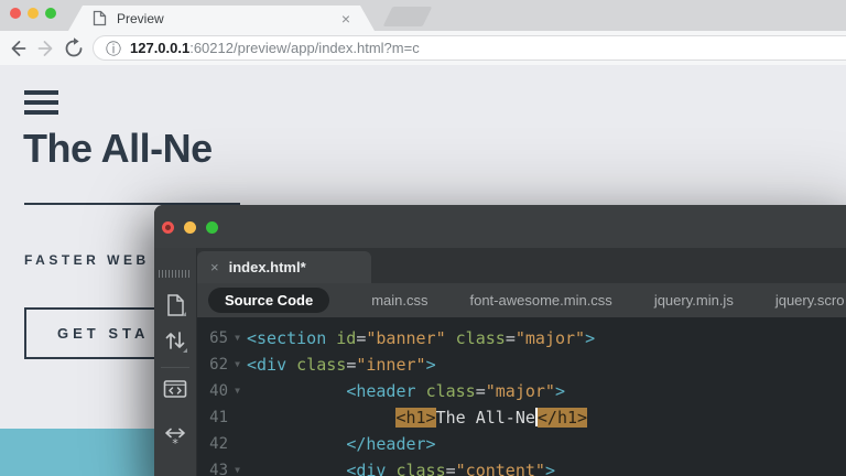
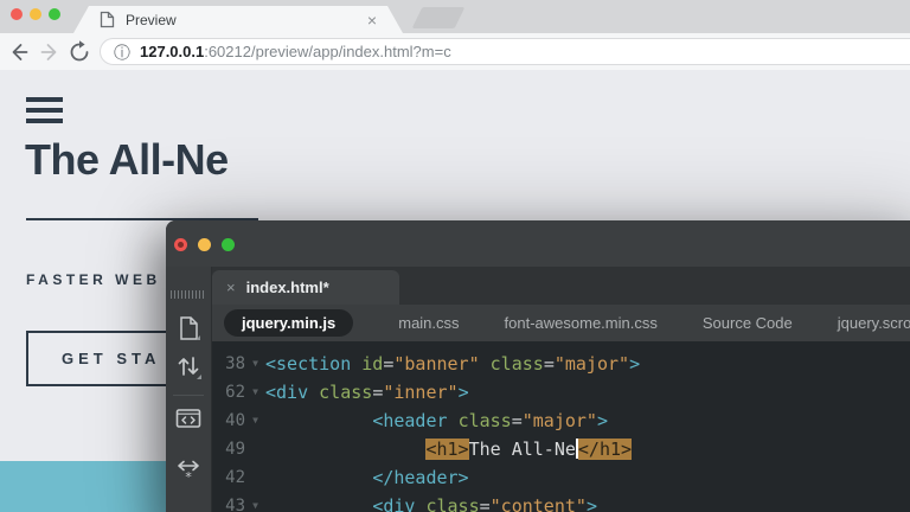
  Preview
  ×
  ⓘ
  127.0.0.1:60212/preview/app/index.html?m=c
  The All-Ne
  FASTER WEB
  GET STA
  *
  ×
  index.html*
- Source Code
+ jquery.min.js
  main.css
  font-awesome.min.css
- jquery.min.js
+ Source Code
  jquery.scro
- 65
+ 38
  ▼
  <section id="banner" class="major">
  62
  ▼
  <div class="inner">
  40
  ▼
  <header class="major">
- 41
+ 49
  <h1>The All-Ne</h1>
  42
  </header>
  43
  ▼
  <div class="content">
